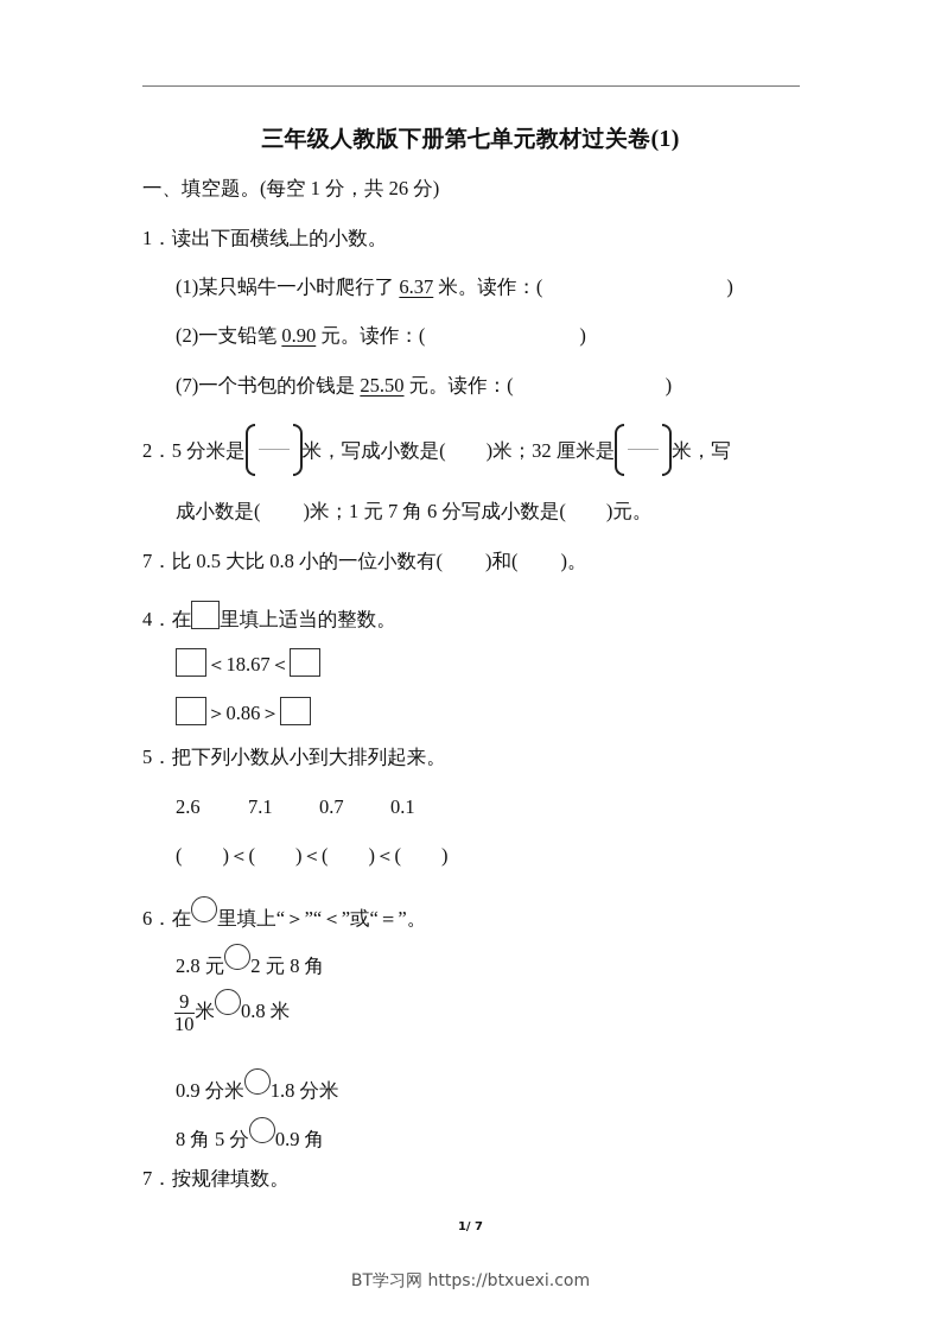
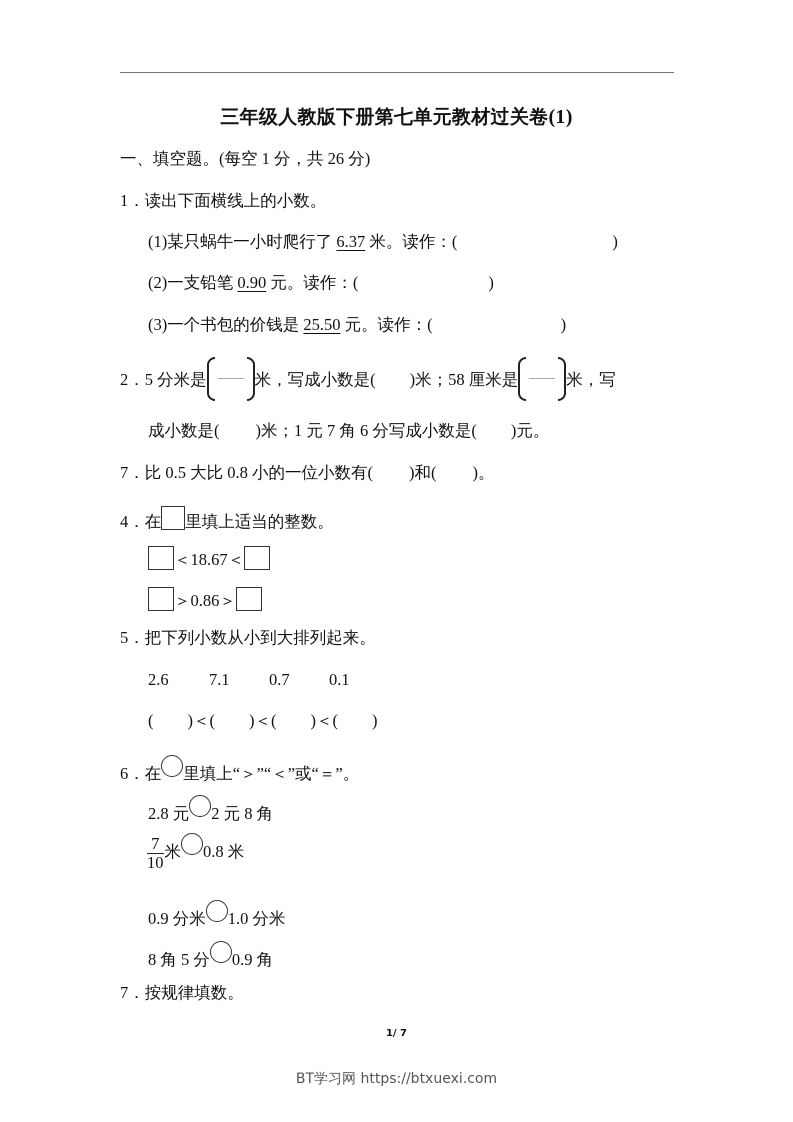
  三年级人教版下册第七单元教材过关卷(1)
  一、填空题。(每空 1 分，共 26 分)
  1．读出下面横线上的小数。
  (1)某只蜗牛一小时爬行了 6.37 米。读作：( )
  (2)一支铅笔 0.90 元。读作：( )
- (7)一个书包的价钱是 25.50 元。读作：( )
+ (3)一个书包的价钱是 25.50 元。读作：( )
- 2．5 分米是 米，写成小数是( )米；32 厘米是 米，写
+ 2．5 分米是 米，写成小数是( )米；58 厘米是 米，写
  成小数是( )米；1 元 7 角 6 分写成小数是( )元。
  7．比 0.5 大比 0.8 小的一位小数有( )和( )。
  4．在 里填上适当的整数。
  ＜18.67＜
  ＞0.86＞
  5．把下列小数从小到大排列起来。
  2.6 7.1 0.7 0.1
  ( )＜( )＜( )＜( )
  6．在 里填上“＞”“＜”或“＝”。
  2.8 元 2 元 8 角
- 9
+ 7
  10
  米 0.8 米
- 0.9 分米 1.8 分米
+ 0.9 分米 1.0 分米
  8 角 5 分 0.9 角
  7．按规律填数。
  1/ 7
  BT学习网 https://btxuexi.com
